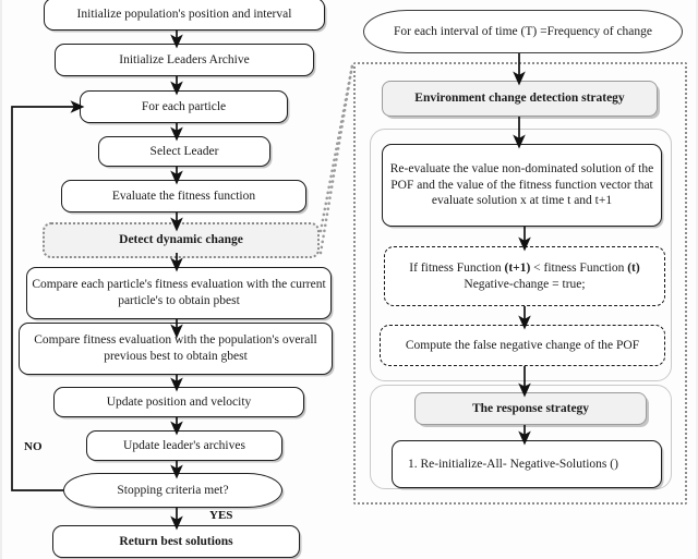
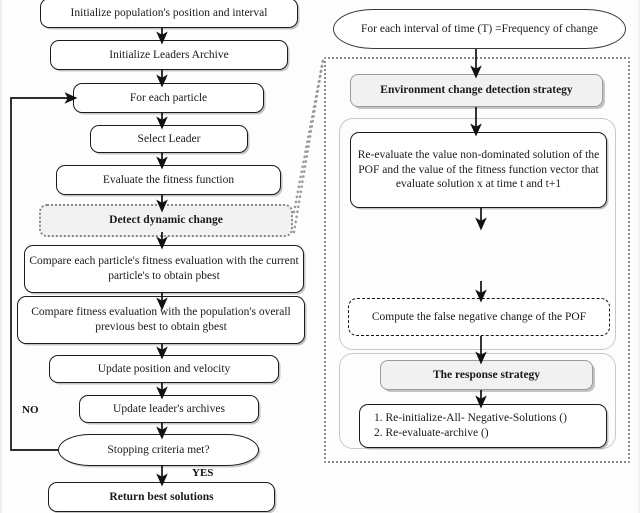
  Initialize population's position and interval
  Initialize Leaders Archive
  For each particle
  Select Leader
  Evaluate the fitness function
  Detect dynamic change
  Compare each particle's fitness evaluation with the current particle's to obtain pbest
  Compare fitness evaluation with the population's overall previous best to obtain gbest
  Update position and velocity
  Update leader's archives
  Stopping criteria met?
  Return best solutions
  NO
  YES
  For each interval of time (T) =Frequency of change
  Environment change detection strategy
  Re-evaluate the value non-dominated solution of the POF and the value of the fitness function vector that evaluate solution x at time t and t+1
- If fitness Function (t+1) < fitness Function (t) Negative-change = true;
  Compute the false negative change of the POF
  The response strategy
  1. Re-initialize-All- Negative-Solutions ()
+ 2. Re-evaluate-archive ()
